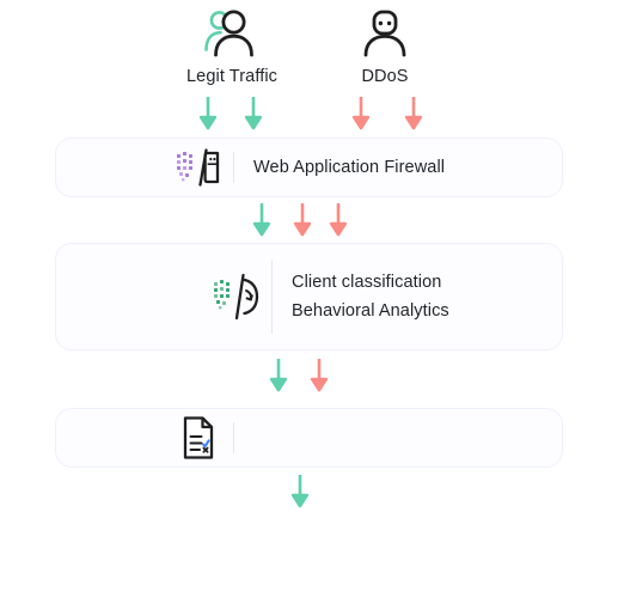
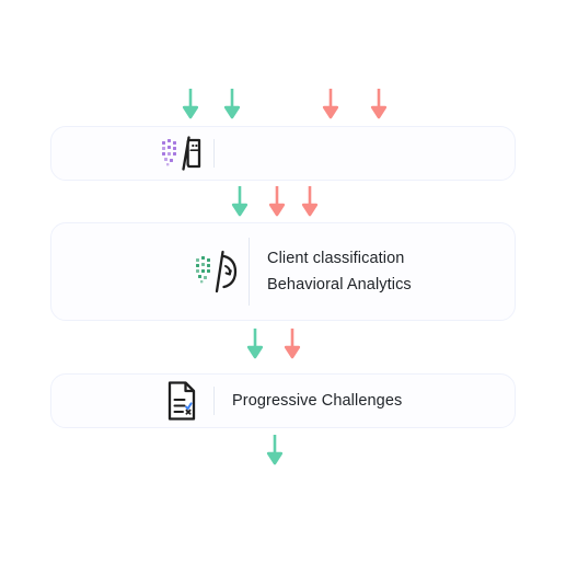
- Legit Traffic
- DDoS
- Web Application Firewall
  Client classification
  Behavioral Analytics
+ Progressive Challenges
